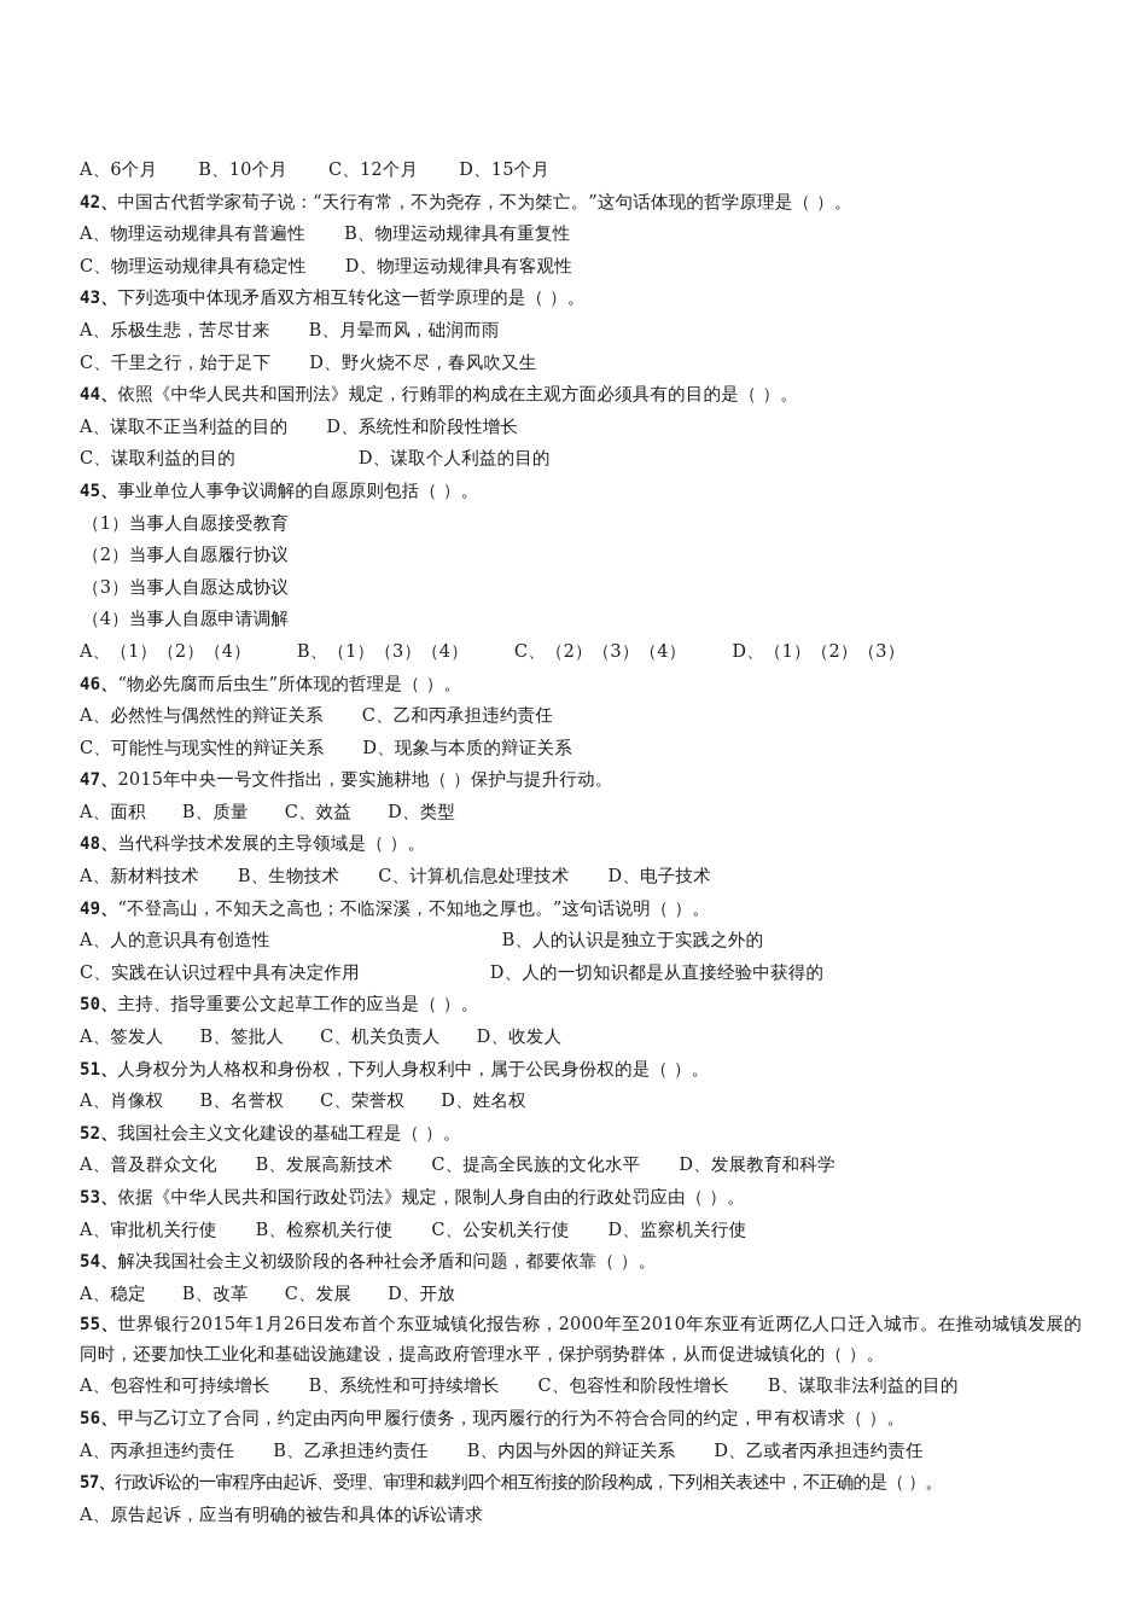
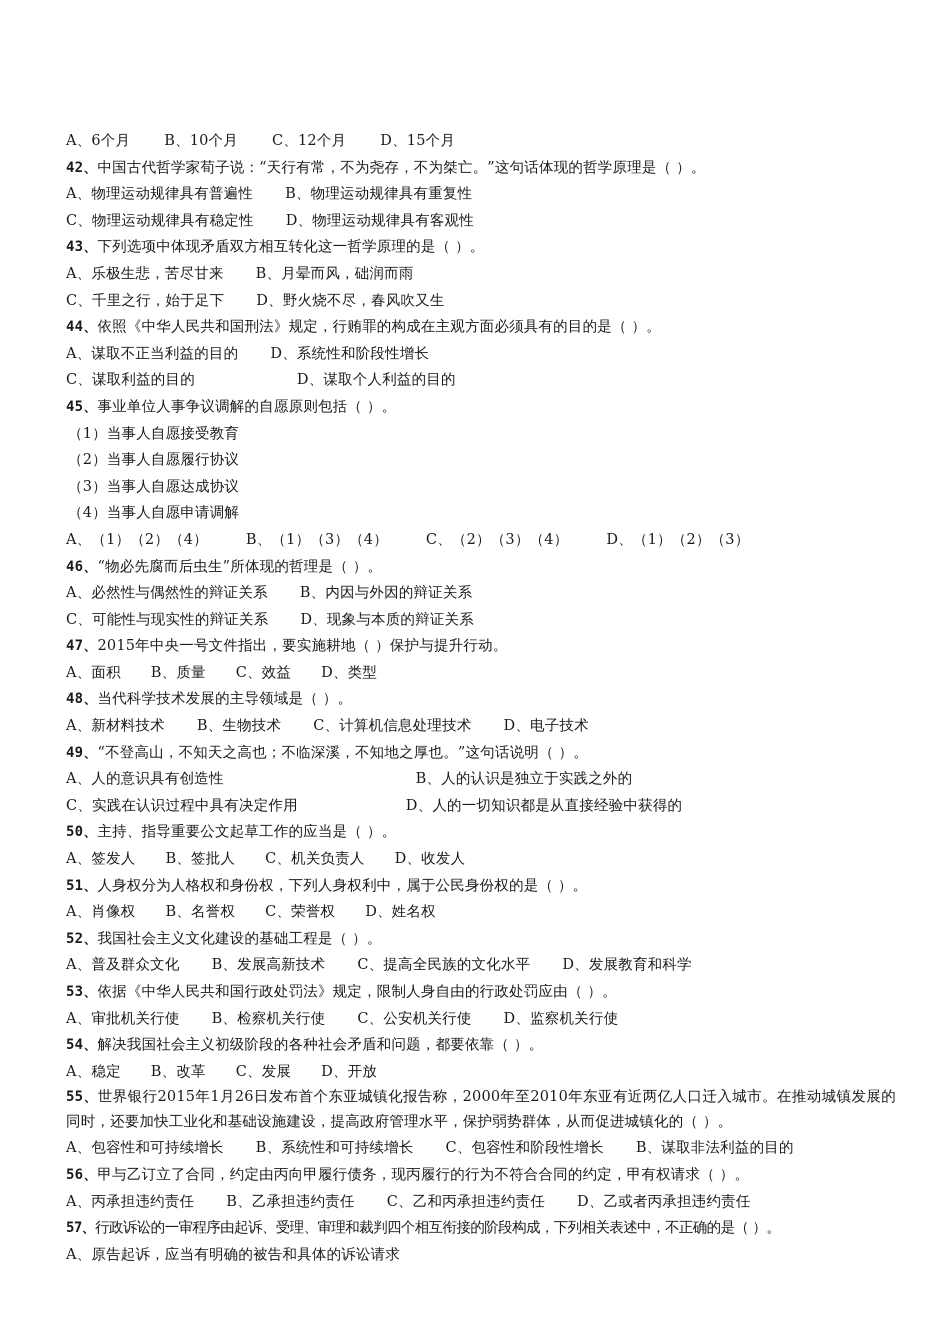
  A、6个月 B、10个月 C、12个月 D、15个月
  42、中国古代哲学家荀子说：“天行有常，不为尧存，不为桀亡。”这句话体现的哲学原理是（ ）。
  A、物理运动规律具有普遍性 B、物理运动规律具有重复性
  C、物理运动规律具有稳定性 D、物理运动规律具有客观性
  43、下列选项中体现矛盾双方相互转化这一哲学原理的是（ ）。
  A、乐极生悲，苦尽甘来 B、月晕而风，础润而雨
  C、千里之行，始于足下 D、野火烧不尽，春风吹又生
  44、依照《中华人民共和国刑法》规定，行贿罪的构成在主观方面必须具有的目的是（ ）。
  A、谋取不正当利益的目的 D、系统性和阶段性增长
  C、谋取利益的目的 D、谋取个人利益的目的
  45、事业单位人事争议调解的自愿原则包括（ ）。
  （1）当事人自愿接受教育
  （2）当事人自愿履行协议
  （3）当事人自愿达成协议
  （4）当事人自愿申请调解
  A、（1）（2）（4） B、（1）（3）（4） C、（2）（3）（4） D、（1）（2）（3）
  46、“物必先腐而后虫生”所体现的哲理是（ ）。
- A、必然性与偶然性的辩证关系 C、乙和丙承担违约责任
+ A、必然性与偶然性的辩证关系 B、内因与外因的辩证关系
  C、可能性与现实性的辩证关系 D、现象与本质的辩证关系
  47、2015年中央一号文件指出，要实施耕地（ ）保护与提升行动。
  A、面积 B、质量 C、效益 D、类型
  48、当代科学技术发展的主导领域是（ ）。
  A、新材料技术 B、生物技术 C、计算机信息处理技术 D、电子技术
  49、“不登高山，不知天之高也；不临深溪，不知地之厚也。”这句话说明（ ）。
  A、人的意识具有创造性 B、人的认识是独立于实践之外的
  C、实践在认识过程中具有决定作用 D、人的一切知识都是从直接经验中获得的
  50、主持、指导重要公文起草工作的应当是（ ）。
  A、签发人 B、签批人 C、机关负责人 D、收发人
  51、人身权分为人格权和身份权，下列人身权利中，属于公民身份权的是（ ）。
  A、肖像权 B、名誉权 C、荣誉权 D、姓名权
  52、我国社会主义文化建设的基础工程是（ ）。
  A、普及群众文化 B、发展高新技术 C、提高全民族的文化水平 D、发展教育和科学
  53、依据《中华人民共和国行政处罚法》规定，限制人身自由的行政处罚应由（ ）。
  A、审批机关行使 B、检察机关行使 C、公安机关行使 D、监察机关行使
  54、解决我国社会主义初级阶段的各种社会矛盾和问题，都要依靠（ ）。
  A、稳定 B、改革 C、发展 D、开放
  55、世界银行2015年1月26日发布首个东亚城镇化报告称，2000年至2010年东亚有近两亿人口迁入城市。在推动城镇发展的同时，还要加快工业化和基础设施建设，提高政府管理水平，保护弱势群体，从而促进城镇化的（ ）。
  A、包容性和可持续增长 B、系统性和可持续增长 C、包容性和阶段性增长 B、谋取非法利益的目的
  56、甲与乙订立了合同，约定由丙向甲履行债务，现丙履行的行为不符合合同的约定，甲有权请求（ ）。
- A、丙承担违约责任 B、乙承担违约责任 B、内因与外因的辩证关系 D、乙或者丙承担违约责任
+ A、丙承担违约责任 B、乙承担违约责任 C、乙和丙承担违约责任 D、乙或者丙承担违约责任
  57、行政诉讼的一审程序由起诉、受理、审理和裁判四个相互衔接的阶段构成，下列相关表述中，不正确的是（ ）。
  A、原告起诉，应当有明确的被告和具体的诉讼请求
